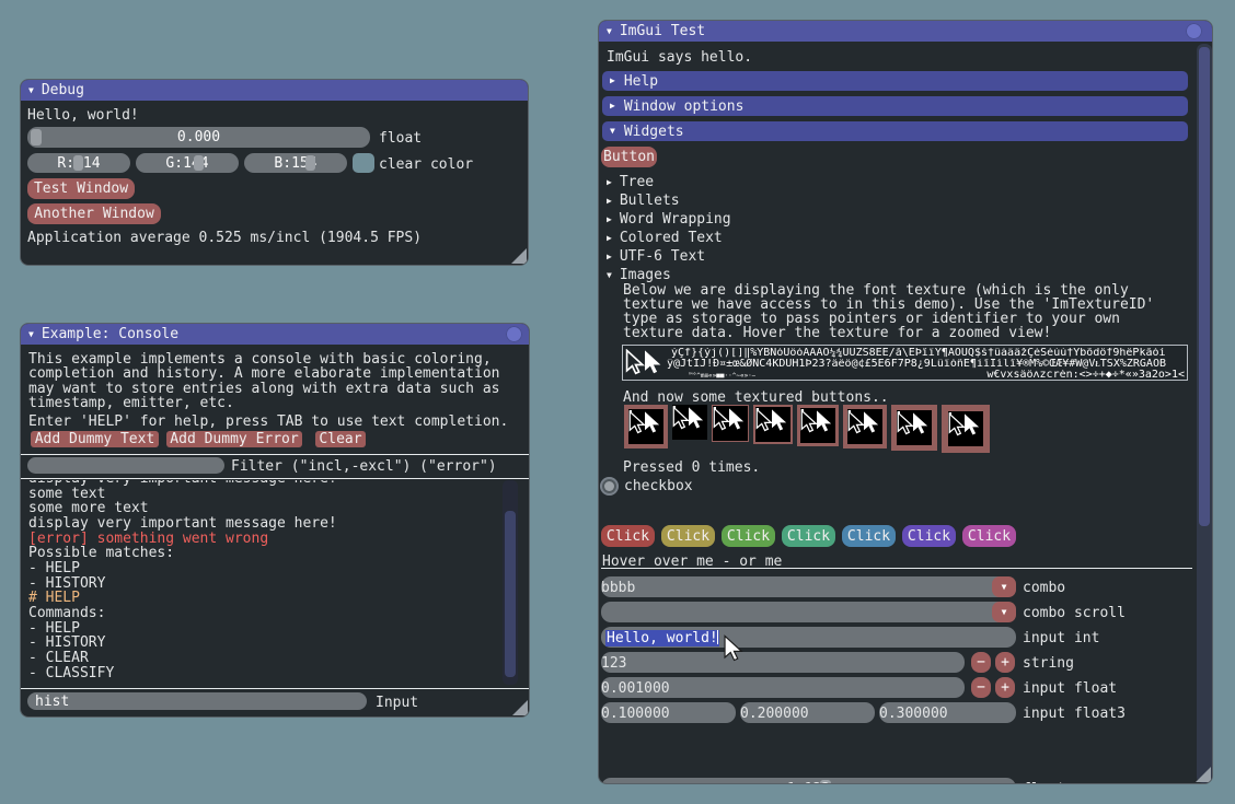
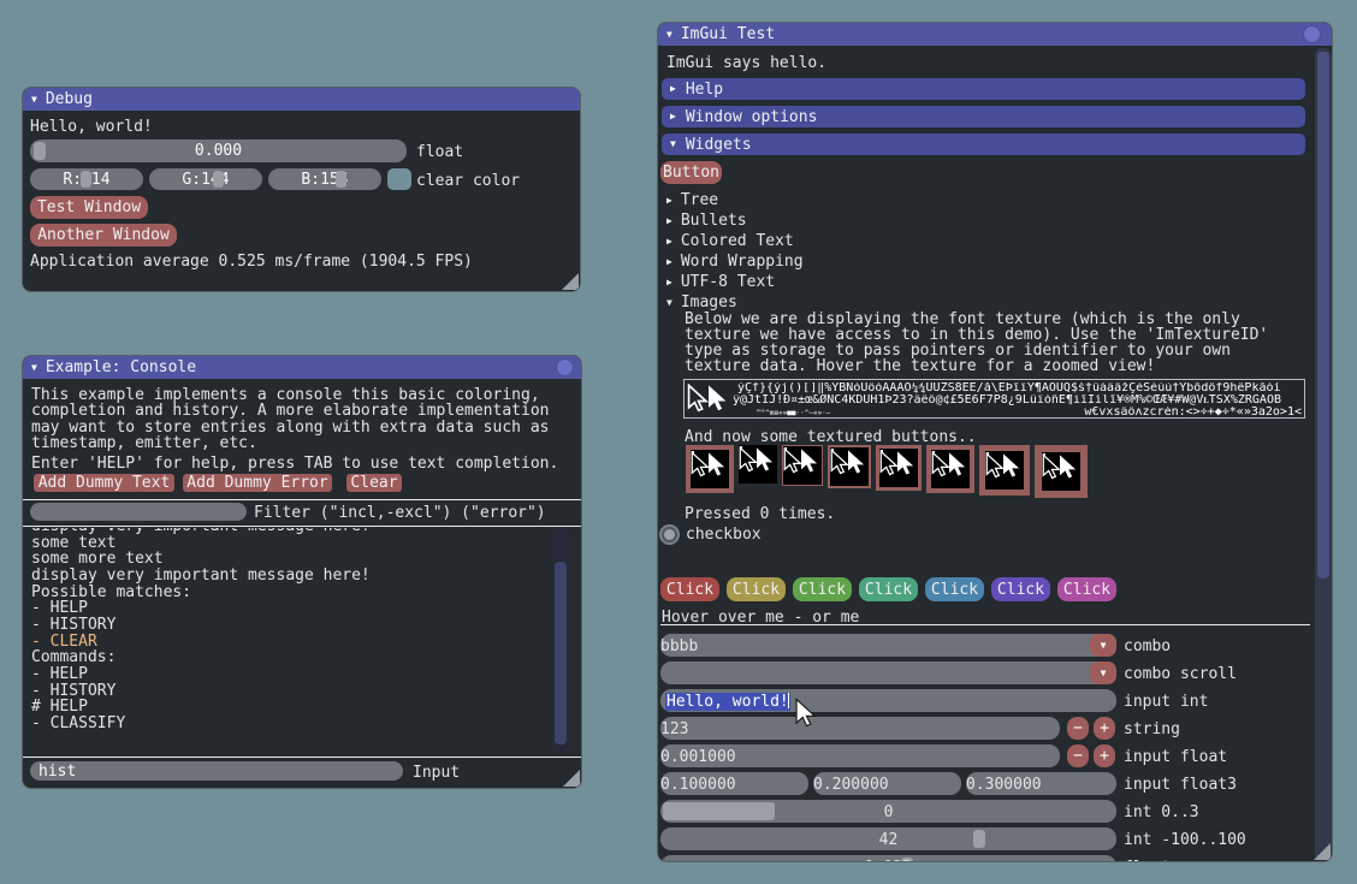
  ▼
  Debug
  Hello, world!
  0.000
  float
  R:14
  G:14
  B:15
  clear color
  Test Window
  Another Window
- Application average 0.525 ms/incl (1904.5 FPS)
+ Application average 0.525 ms/frame (1904.5 FPS)
  ▼
  Example: Console
- This example implements a console with basic coloring,
+ This example implements a console this basic coloring,
  completion and history. A more elaborate implementation
  may want to store entries along with extra data such as
  timestamp, emitter, etc.
  Enter 'HELP' for help, press TAB to use text completion.
  Add Dummy Text
  Add Dummy Error
  Clear
  Filter ("incl,-excl") ("error")
  some text
  some more text
  display very important message here!
- [error] something went wrong
  Possible matches:
  - HELP
  - HISTORY
- # HELP
+ - CLEAR
  Commands:
  - HELP
  - HISTORY
- - CLEAR
+ # HELP
  - CLASSIFY
  hist
  Input
  ▼
  ImGui Test
  ImGui says hello.
  ▶
  Help
  ▶
  Window options
  ▼
  Widgets
  Button
  ▶
  Tree
  ▶
  Bullets
  ▶
- Word Wrapping
+ Colored Text
  ▶
- Colored Text
+ Word Wrapping
  ▶
- UTF-6 Text
+ UTF-8 Text
  ▼
  Images
  Below we are displaying the font texture (which is the only
  texture we have access to in this demo). Use the 'ImTextureID'
  type as storage to pass pointers or identifier to your own
  texture data. Hover the texture for a zoomed view!
  ýÇf}{ýj()[]‖%ÝBÑòÛöóÄÂÀÒ¼¾ÙÚŽŠ8ÉÊ/å\ÈÞîïÝ¶ÄÖÜQ$š†ûàäâžÇèŠéùú†Ybõdôf9hêPkãóí
  ÿ@JtIJ!Đ¤±œ&ØNC4KDUH1Þ23?äëö@¢£5E6F7P8¿9LüïòñE¶iîÎìlî¥®M%©ŒÆ¥#W@VᴌTSX%ZRGAOB
  w€vxsäöʌzcrén:<>÷+◆÷*«»3a2o>1<
  And now some textured buttons..
  Pressed 0 times.
  checkbox
  Click
  Click
  Click
  Click
  Click
  Click
  Click
  Hover over me - or me
  bbbb
  ▼
  combo
  ▼
  combo scroll
  Hello, world!
  input int
  123
  −
  +
  string
  0.001000
  −
  +
  input float
  0.100000
  0.200000
  0.300000
  input float3
+ 0
+ int 0..3
+ 42
+ int -100..100
